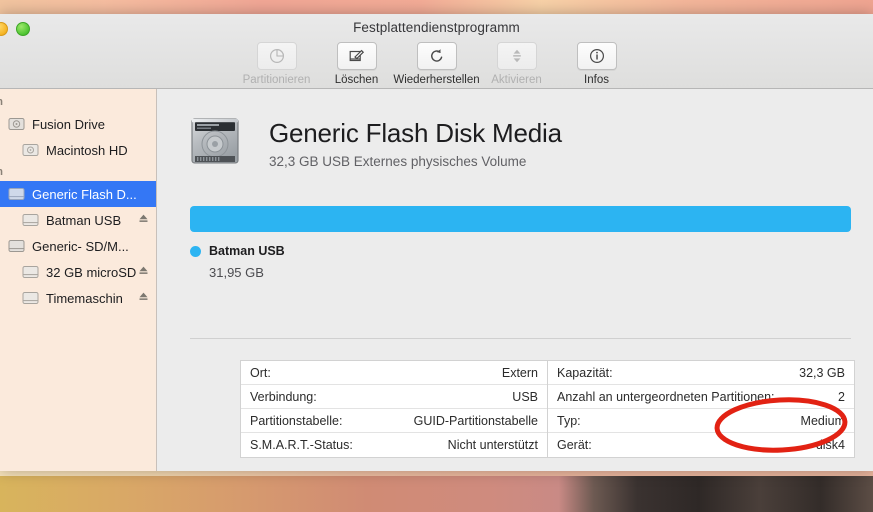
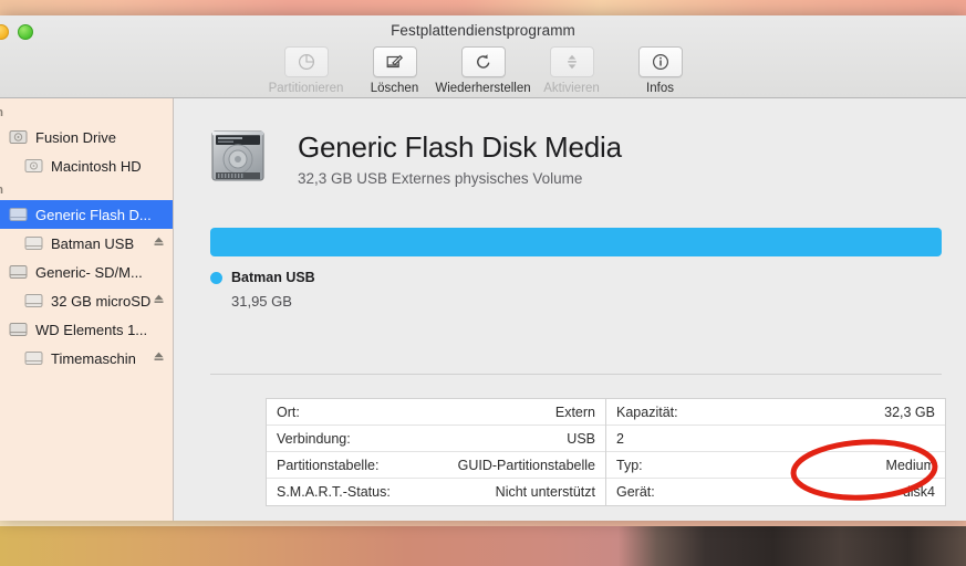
  Festplattendienstprogramm
  Partitionieren
  Löschen
  Wiederherstellen
  Aktivieren
  Infos
  Fusion Drive
  Macintosh HD
  Generic Flash D...
  Batman USB
  Generic- SD/M...
  32 GB microSD
+ WD Elements 1...
  Timemaschin
  Generic Flash Disk Media
  32,3 GB USB Externes physisches Volume
  Batman USB
  31,95 GB
  Ort:
  Extern
  Verbindung:
  USB
  Partitionstabelle:
  GUID-Partitionstabelle
  S.M.A.R.T.-Status:
  Nicht unterstützt
  Kapazität:
  32,3 GB
- Anzahl an untergeordneten Partitionen:
  2
  Typ:
  Medium
  Gerät:
  isk4
